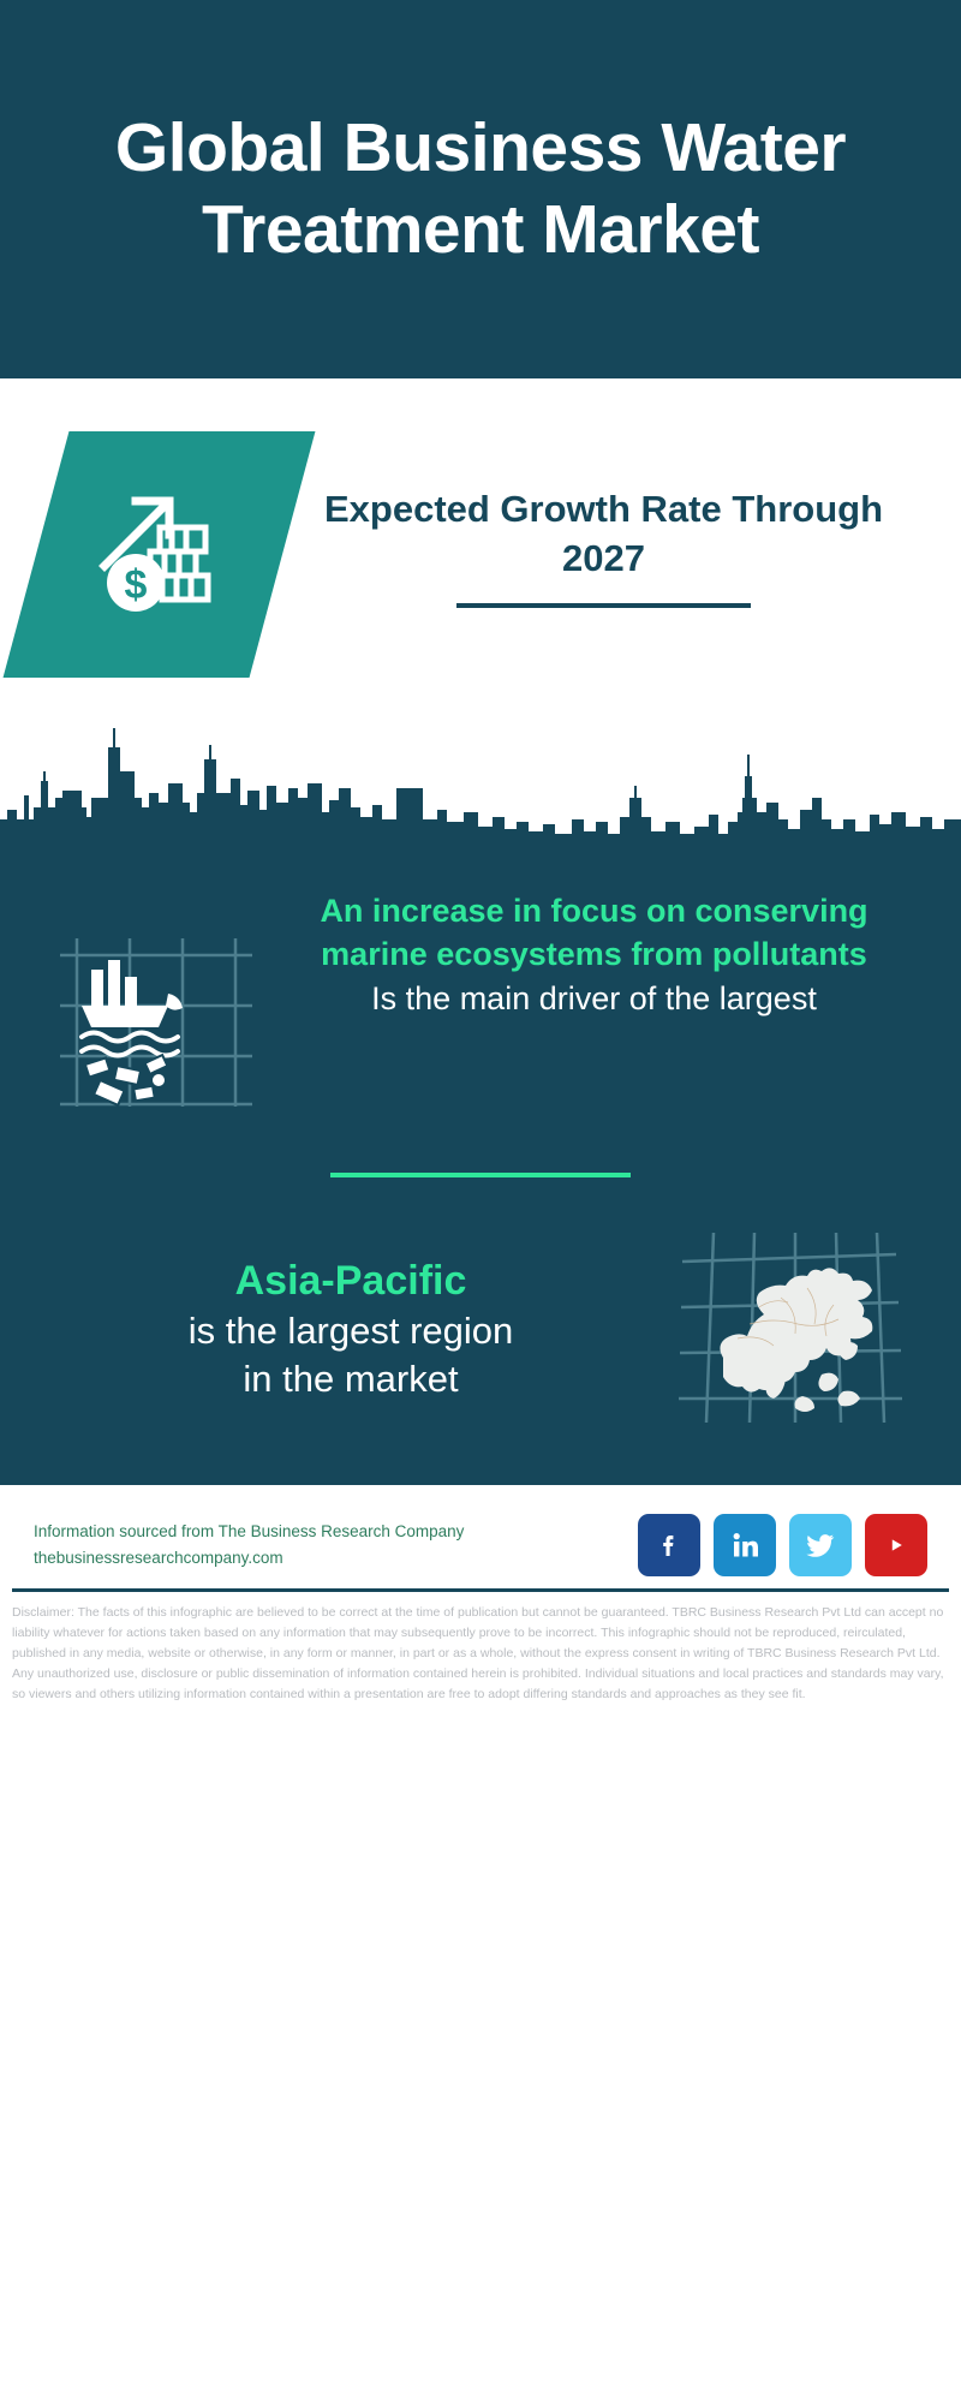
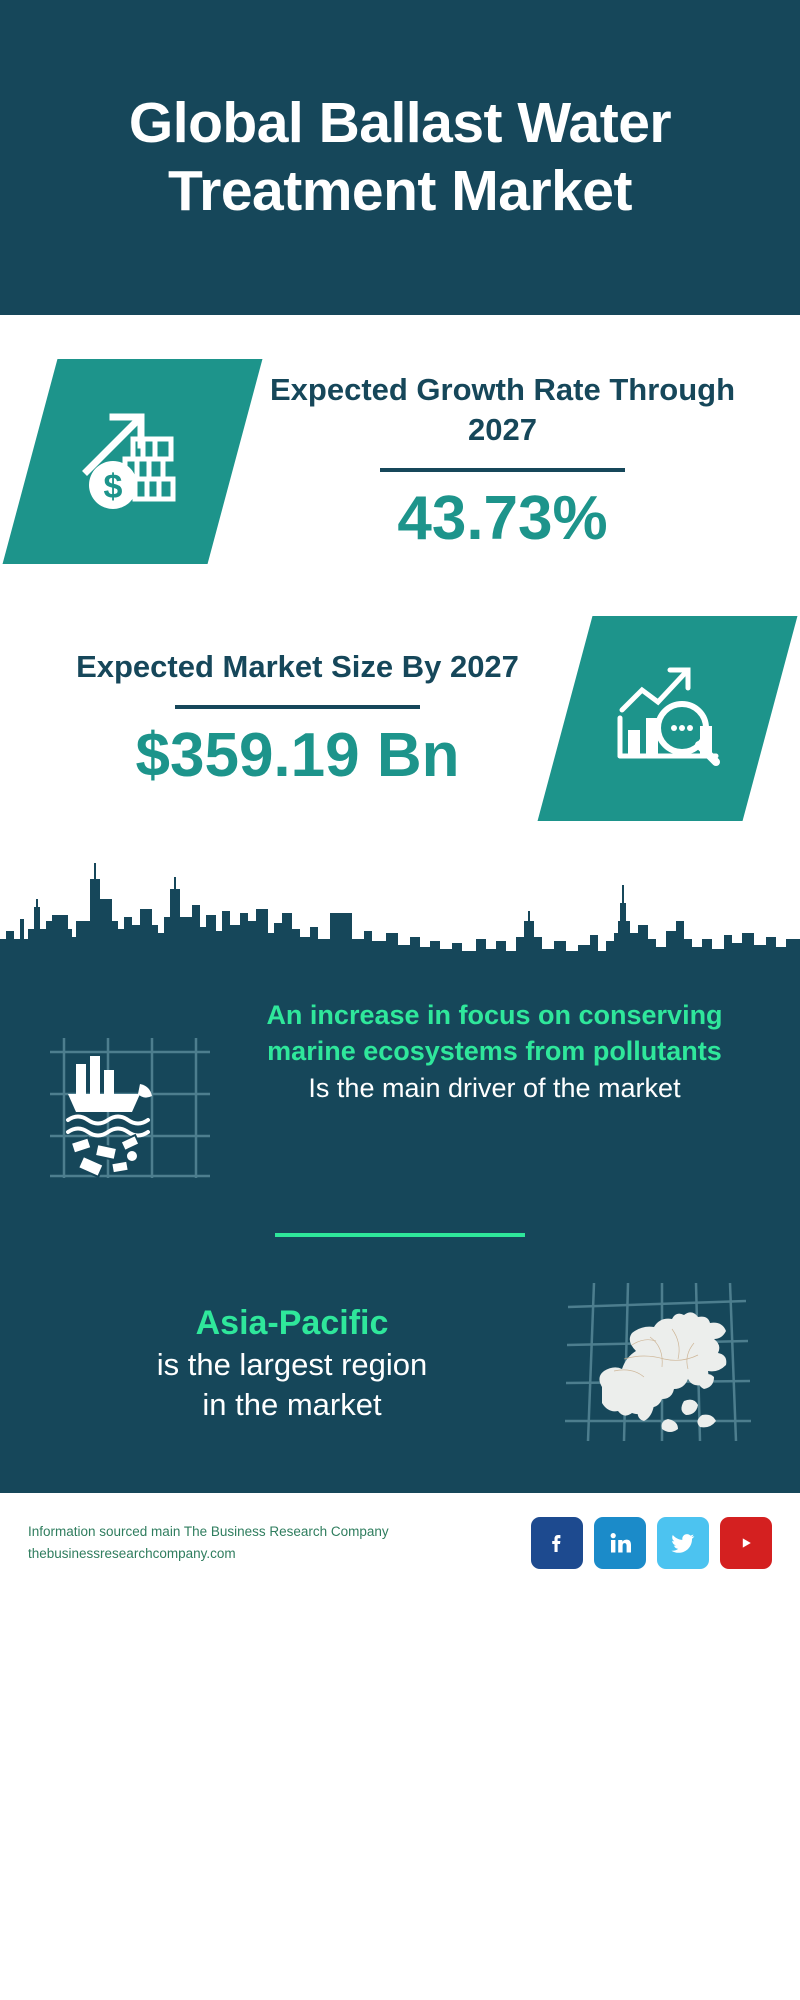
- Global Business Water Treatment Market
+ Global Ballast Water Treatment Market
  Expected Growth Rate Through 2027
+ 43.73%
+ Expected Market Size By 2027
+ $359.19 Bn
  An increase in focus on conserving marine ecosystems from pollutants
- Is the main driver of the largest
+ Is the main driver of the market
  Asia-Pacific
  is the largest region
  in the market
- Information sourced from The Business Research Company
+ Information sourced main The Business Research Company
  thebusinessresearchcompany.com
- Disclaimer: The facts of this infographic are believed to be correct at the time of publication but cannot be guaranteed. TBRC Business Research Pvt Ltd can accept no liability whatever for actions taken based on any information that may subsequently prove to be incorrect. This infographic should not be reproduced, reirculated, published in any media, website or otherwise, in any form or manner, in part or as a whole, without the express consent in writing of TBRC Business Research Pvt Ltd. Any unauthorized use, disclosure or public dissemination of information contained herein is prohibited. Individual situations and local practices and standards may vary, so viewers and others utilizing information contained within a presentation are free to adopt differing standards and approaches as they see fit.
